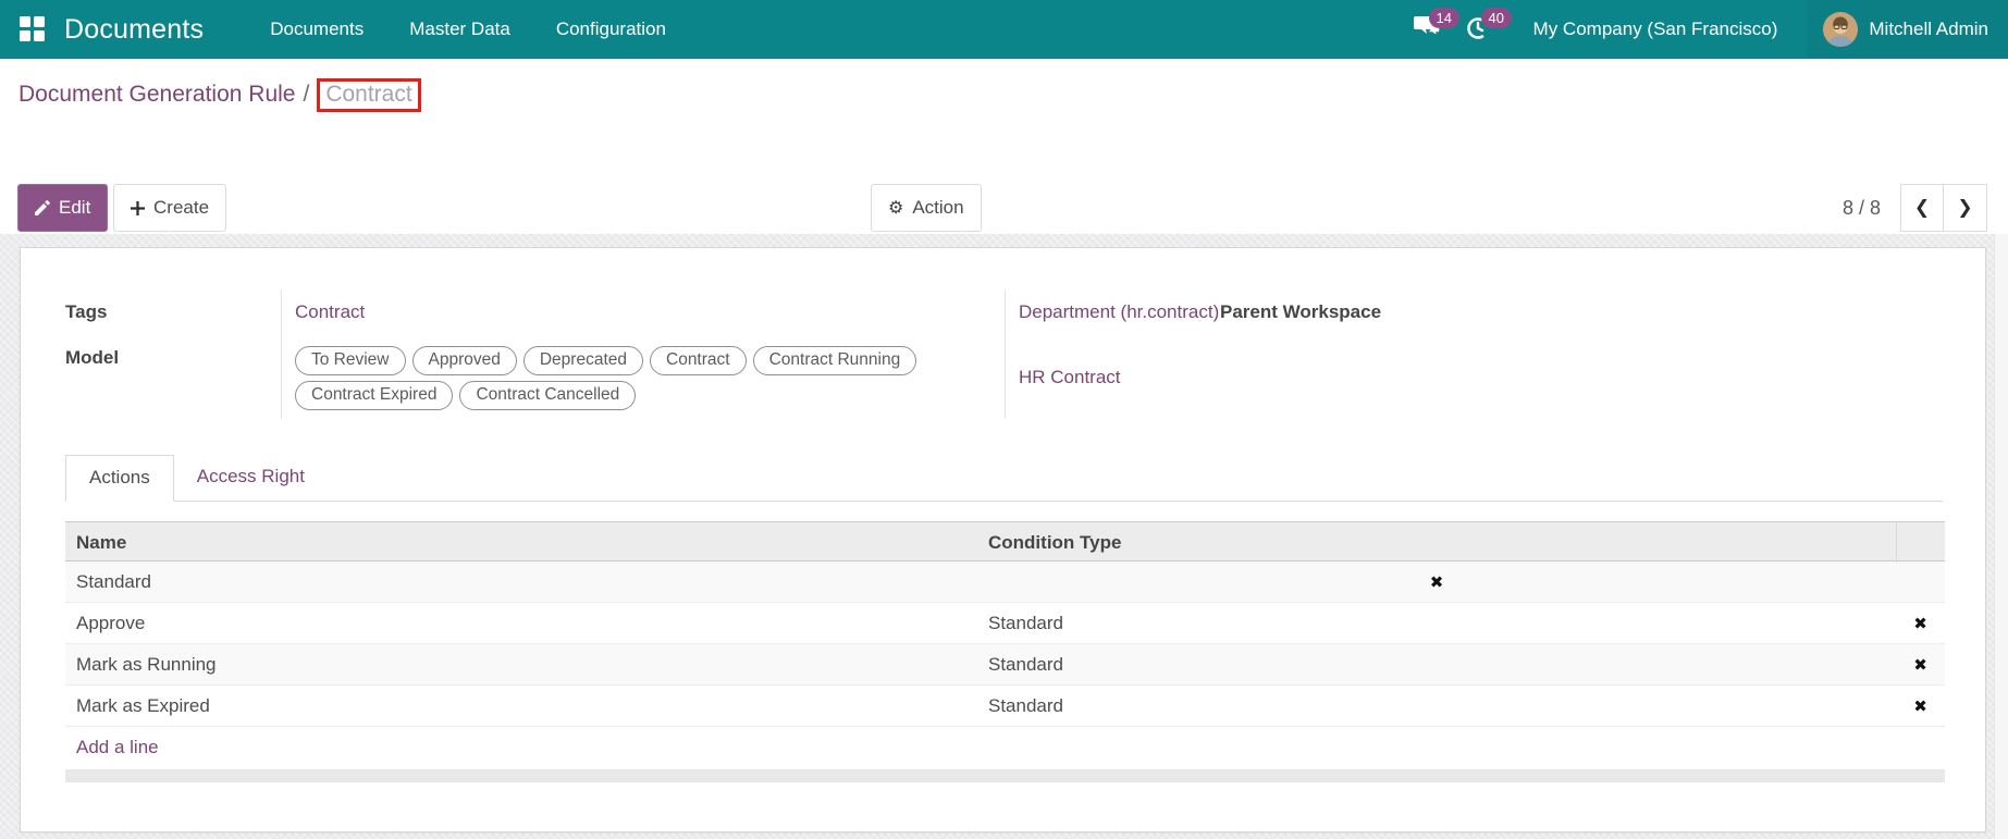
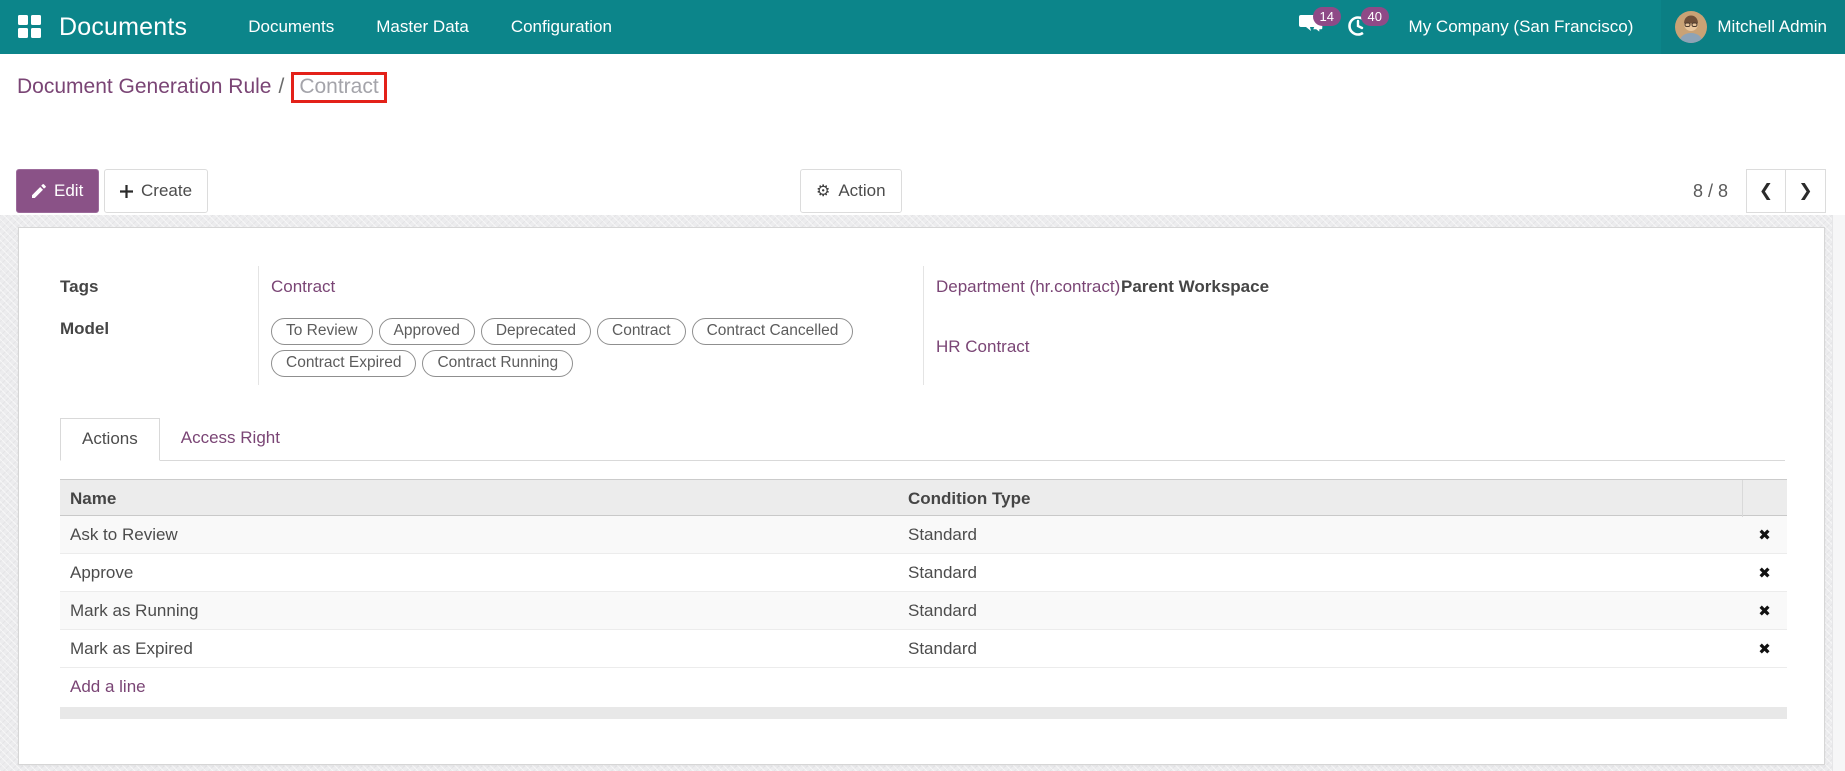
  Documents
  Documents
  Master Data
  Configuration
  14
  40
  My Company (San Francisco)
  Mitchell Admin
  Document Generation Rule / Contract
  Edit
  Create
  ⚙
  Action
  8 / 8
  ❮
  ❯
  Tags
  Contract
  Model
  To Review
  Approved
  Deprecated
  Contract
- Contract Running
+ Contract Cancelled
  Contract Expired
- Contract Cancelled
+ Contract Running
  Department (hr.contract)
  Parent Workspace
  HR Contract
  Actions
  Access Right
  Name
  Condition Type
+ Ask to Review
  Standard
  ✖
  Approve
  Standard
  ✖
  Mark as Running
  Standard
  ✖
  Mark as Expired
  Standard
  ✖
  Add a line
